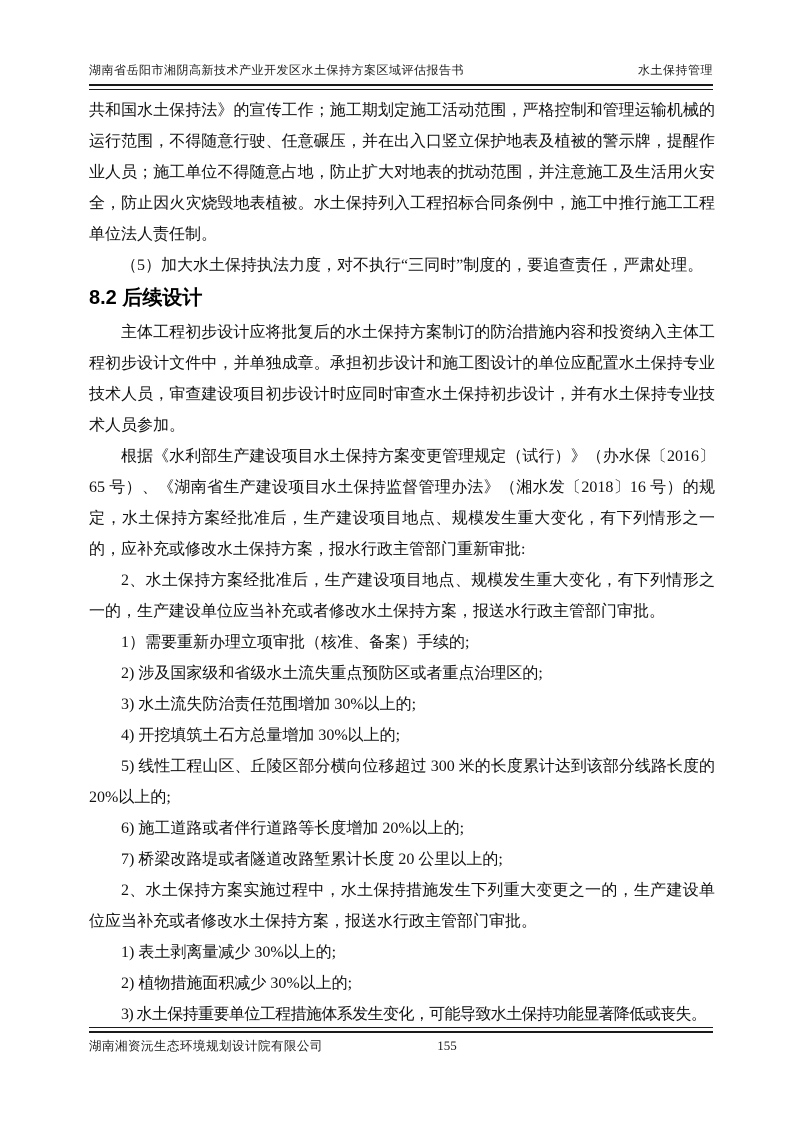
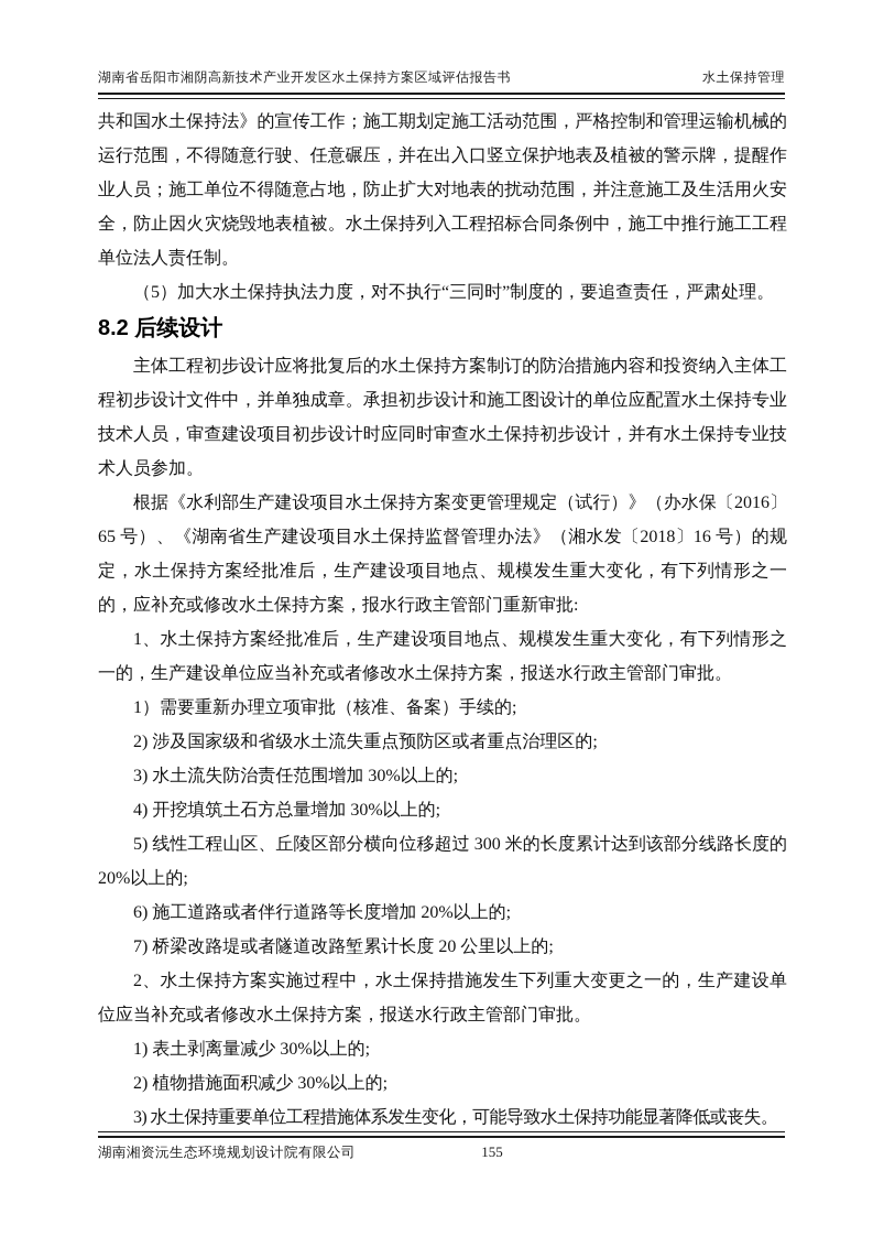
  湖南省岳阳市湘阴高新技术产业开发区水土保持方案区域评估报告书
  水土保持管理
  共和国水土保持法》的宣传工作；施工期划定施工活动范围，严格控制和管理运输机械的运行范围，不得随意行驶、任意碾压，并在出入口竖立保护地表及植被的警示牌，提醒作业人员；施工单位不得随意占地，防止扩大对地表的扰动范围，并注意施工及生活用火安全，防止因火灾烧毁地表植被。水土保持列入工程招标合同条例中，施工中推行施工工程单位法人责任制。
  （5）加大水土保持执法力度，对不执行“三同时”制度的，要追查责任，严肃处理。
  8.2 后续设计
  主体工程初步设计应将批复后的水土保持方案制订的防治措施内容和投资纳入主体工程初步设计文件中，并单独成章。承担初步设计和施工图设计的单位应配置水土保持专业技术人员，审查建设项目初步设计时应同时审查水土保持初步设计，并有水土保持专业技术人员参加。
  根据《水利部生产建设项目水土保持方案变更管理规定（试行）》（办水保〔2016〕65 号）、《湖南省生产建设项目水土保持监督管理办法》（湘水发〔2018〕16 号）的规定，水土保持方案经批准后，生产建设项目地点、规模发生重大变化，有下列情形之一的，应补充或修改水土保持方案，报水行政主管部门重新审批:
- 2、水土保持方案经批准后，生产建设项目地点、规模发生重大变化，有下列情形之一的，生产建设单位应当补充或者修改水土保持方案，报送水行政主管部门审批。
+ 1、水土保持方案经批准后，生产建设项目地点、规模发生重大变化，有下列情形之一的，生产建设单位应当补充或者修改水土保持方案，报送水行政主管部门审批。
  1）需要重新办理立项审批（核准、备案）手续的;
  2) 涉及国家级和省级水土流失重点预防区或者重点治理区的;
  3) 水土流失防治责任范围增加 30%以上的;
  4) 开挖填筑土石方总量增加 30%以上的;
  5) 线性工程山区、丘陵区部分横向位移超过 300 米的长度累计达到该部分线路长度的20%以上的;
  6) 施工道路或者伴行道路等长度增加 20%以上的;
  7) 桥梁改路堤或者隧道改路堑累计长度 20 公里以上的;
  2、水土保持方案实施过程中，水土保持措施发生下列重大变更之一的，生产建设单位应当补充或者修改水土保持方案，报送水行政主管部门审批。
  1) 表土剥离量减少 30%以上的;
  2) 植物措施面积减少 30%以上的;
  3) 水土保持重要单位工程措施体系发生变化，可能导致水土保持功能显著降低或丧失。
  湖南湘资沅生态环境规划设计院有限公司
  155
